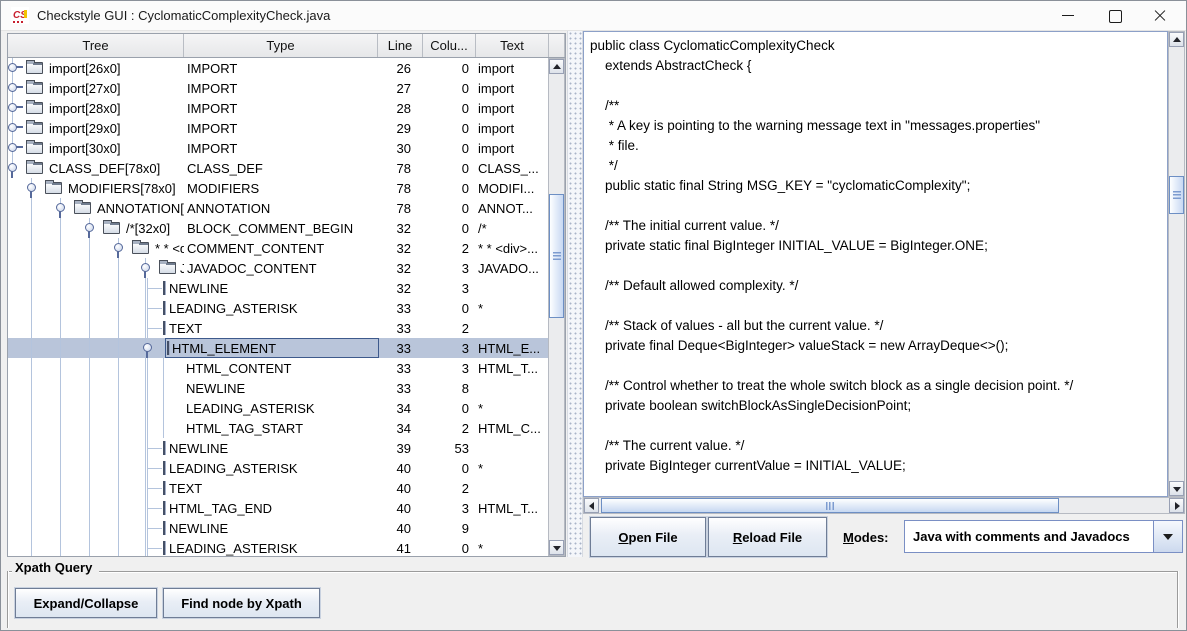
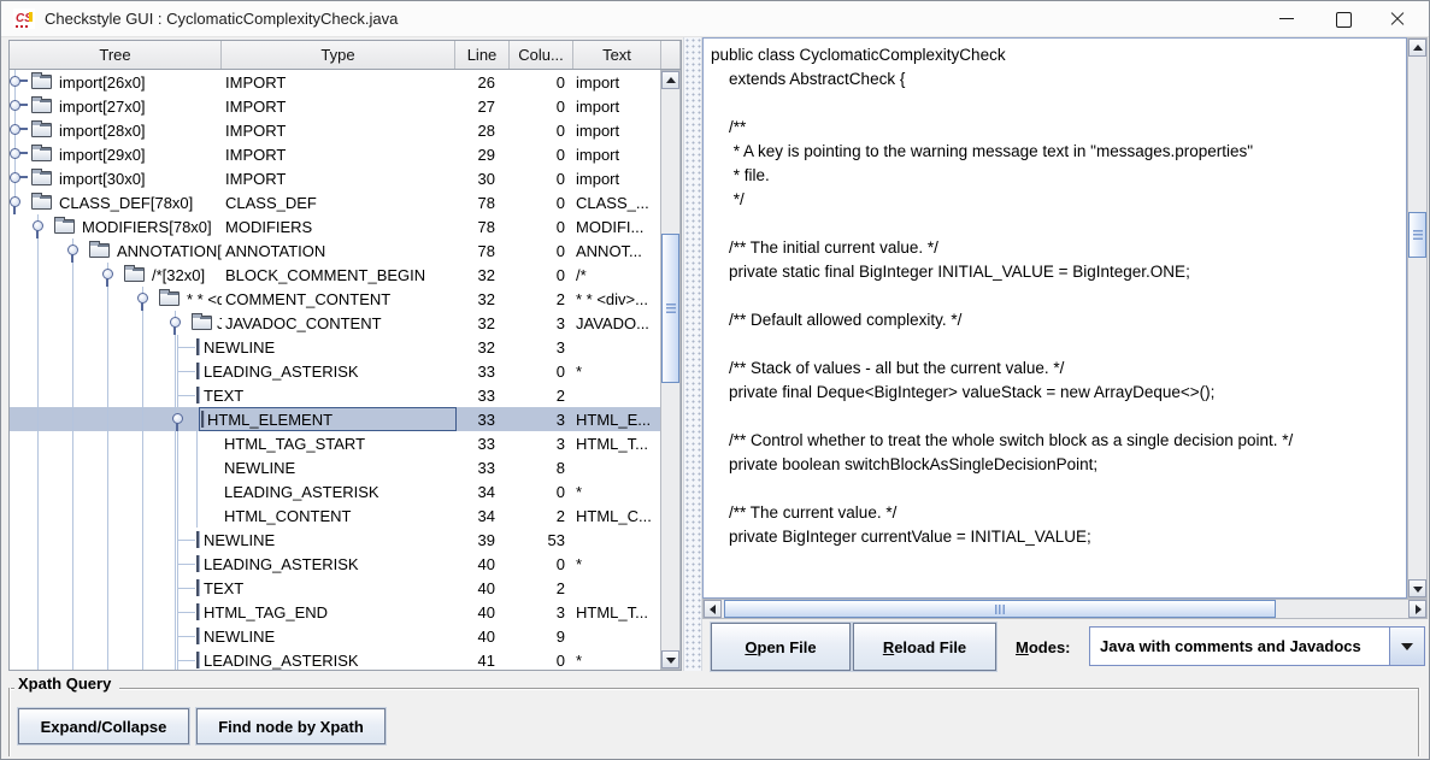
  CS
  Checkstyle GUI : CyclomaticComplexityCheck.java
  Tree
  Type
  Line
  Colu...
  Text
  import[26x0]
  IMPORT
  26
  0
  import
  import[27x0]
  IMPORT
  27
  0
  import
  import[28x0]
  IMPORT
  28
  0
  import
  import[29x0]
  IMPORT
  29
  0
  import
  import[30x0]
  IMPORT
  30
  0
  import
  CLASS_DEF[78x0]
  CLASS_DEF
  78
  0
  CLASS_...
  MODIFIERS[78x0]
  MODIFIERS
  78
  0
  MODIFI...
  ANNOTATION
  78
  0
  ANNOT...
  /*[32x0]
  BLOCK_COMMENT_BEGIN
  32
  0
  /*
  COMMENT_CONTENT
  32
  2
  * * <div>...
  JAVADOC_CONTENT
  32
  3
  JAVADO...
  NEWLINE
  32
  3
  LEADING_ASTERISK
  33
  0
  *
  TEXT
  33
  2
  HTML_ELEMENT
  33
  3
  HTML_E...
- HTML_CONTENT
+ HTML_TAG_START
  33
  3
  HTML_T...
  NEWLINE
  33
  8
  LEADING_ASTERISK
  34
  0
  *
- HTML_TAG_START
+ HTML_CONTENT
  34
  2
  HTML_C...
  NEWLINE
  39
  53
  LEADING_ASTERISK
  40
  0
  *
  TEXT
  40
  2
  HTML_TAG_END
  40
  3
  HTML_T...
  NEWLINE
  40
  9
  LEADING_ASTERISK
  41
  0
  *
  public class CyclomaticComplexityCheck
  extends AbstractCheck {
  /**
  * A key is pointing to the warning message text in "messages.properties"
  * file.
  */
- public static final String MSG_KEY = "cyclomaticComplexity";
  /** The initial current value. */
  private static final BigInteger INITIAL_VALUE = BigInteger.ONE;
  /** Default allowed complexity. */
  /** Stack of values - all but the current value. */
  private final Deque<BigInteger> valueStack = new ArrayDeque<>();
  /** Control whether to treat the whole switch block as a single decision point. */
  private boolean switchBlockAsSingleDecisionPoint;
  /** The current value. */
  private BigInteger currentValue = INITIAL_VALUE;
  O
  pen File
  R
  eload File
  Modes:
  Java with comments and Javadocs
  Xpath Query
  Expand/Collapse
  Find node by Xpath
